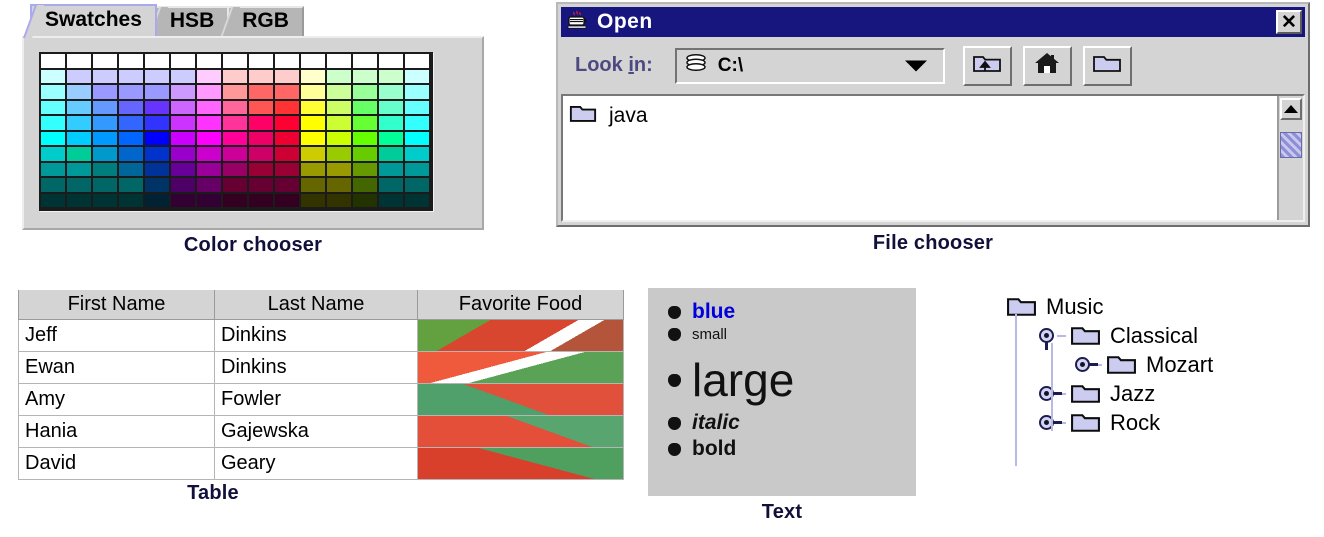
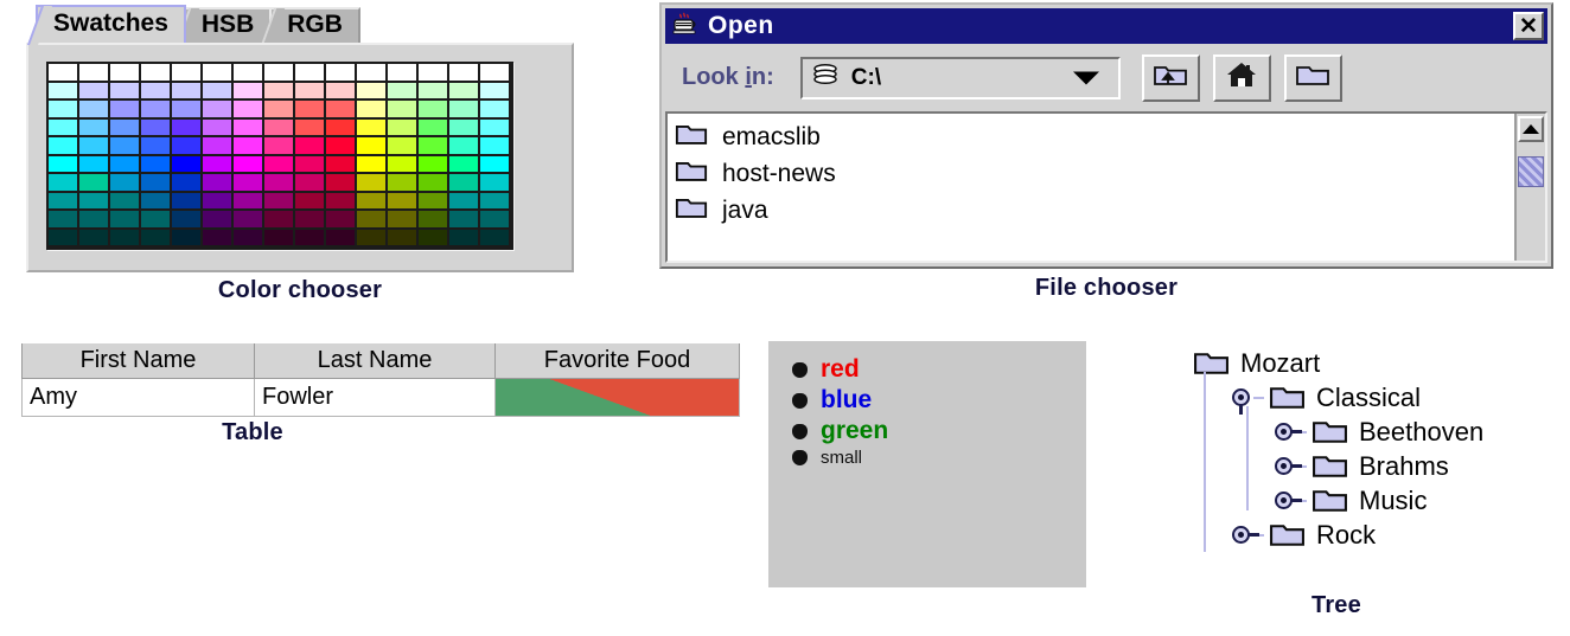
  Swatches
  HSB
  RGB
  Color chooser
  Open
  ✕
  Look in:
  C:\
+ emacslib
+ host-news
  java
  File chooser
  First Name	Last Name	Favorite Food
- Jeff	Dinkins
- Ewan	Dinkins
  Amy	Fowler
- Hania	Gajewska
- David	Geary
  Table
+ red
  blue
+ green
  small
- large
- italic
- bold
- Text
- Music
+ Mozart
  Classical
+ Beethoven
+ Brahms
- Mozart
+ Music
- Jazz
  Rock
+ Tree
